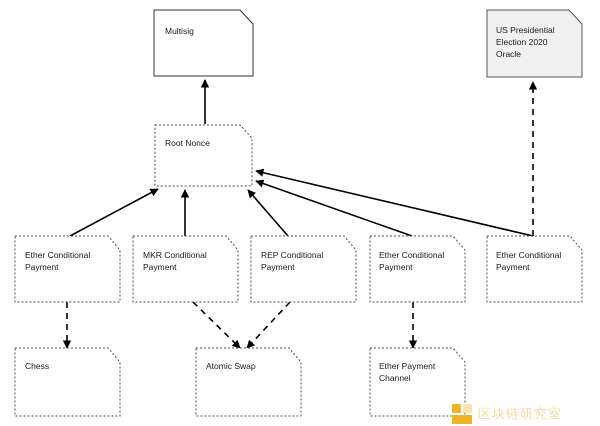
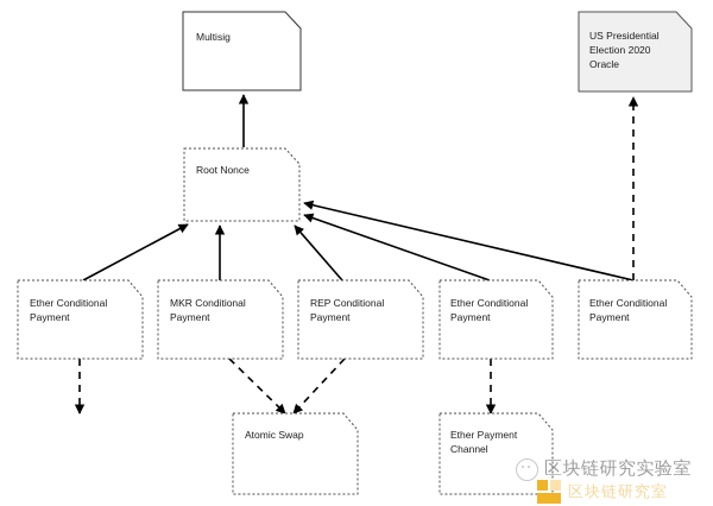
  Multisig
  US Presidential
  Election 2020
  Oracle
  Root Nonce
  Ether Conditional
  Payment
  MKR Conditional
  Payment
  REP Conditional
  Payment
  Ether Conditional
  Payment
  Ether Conditional
  Payment
- Chess
  Atomic Swap
  Ether Payment
  Channel
+ 区块链研究实验室
  区块链研究室
